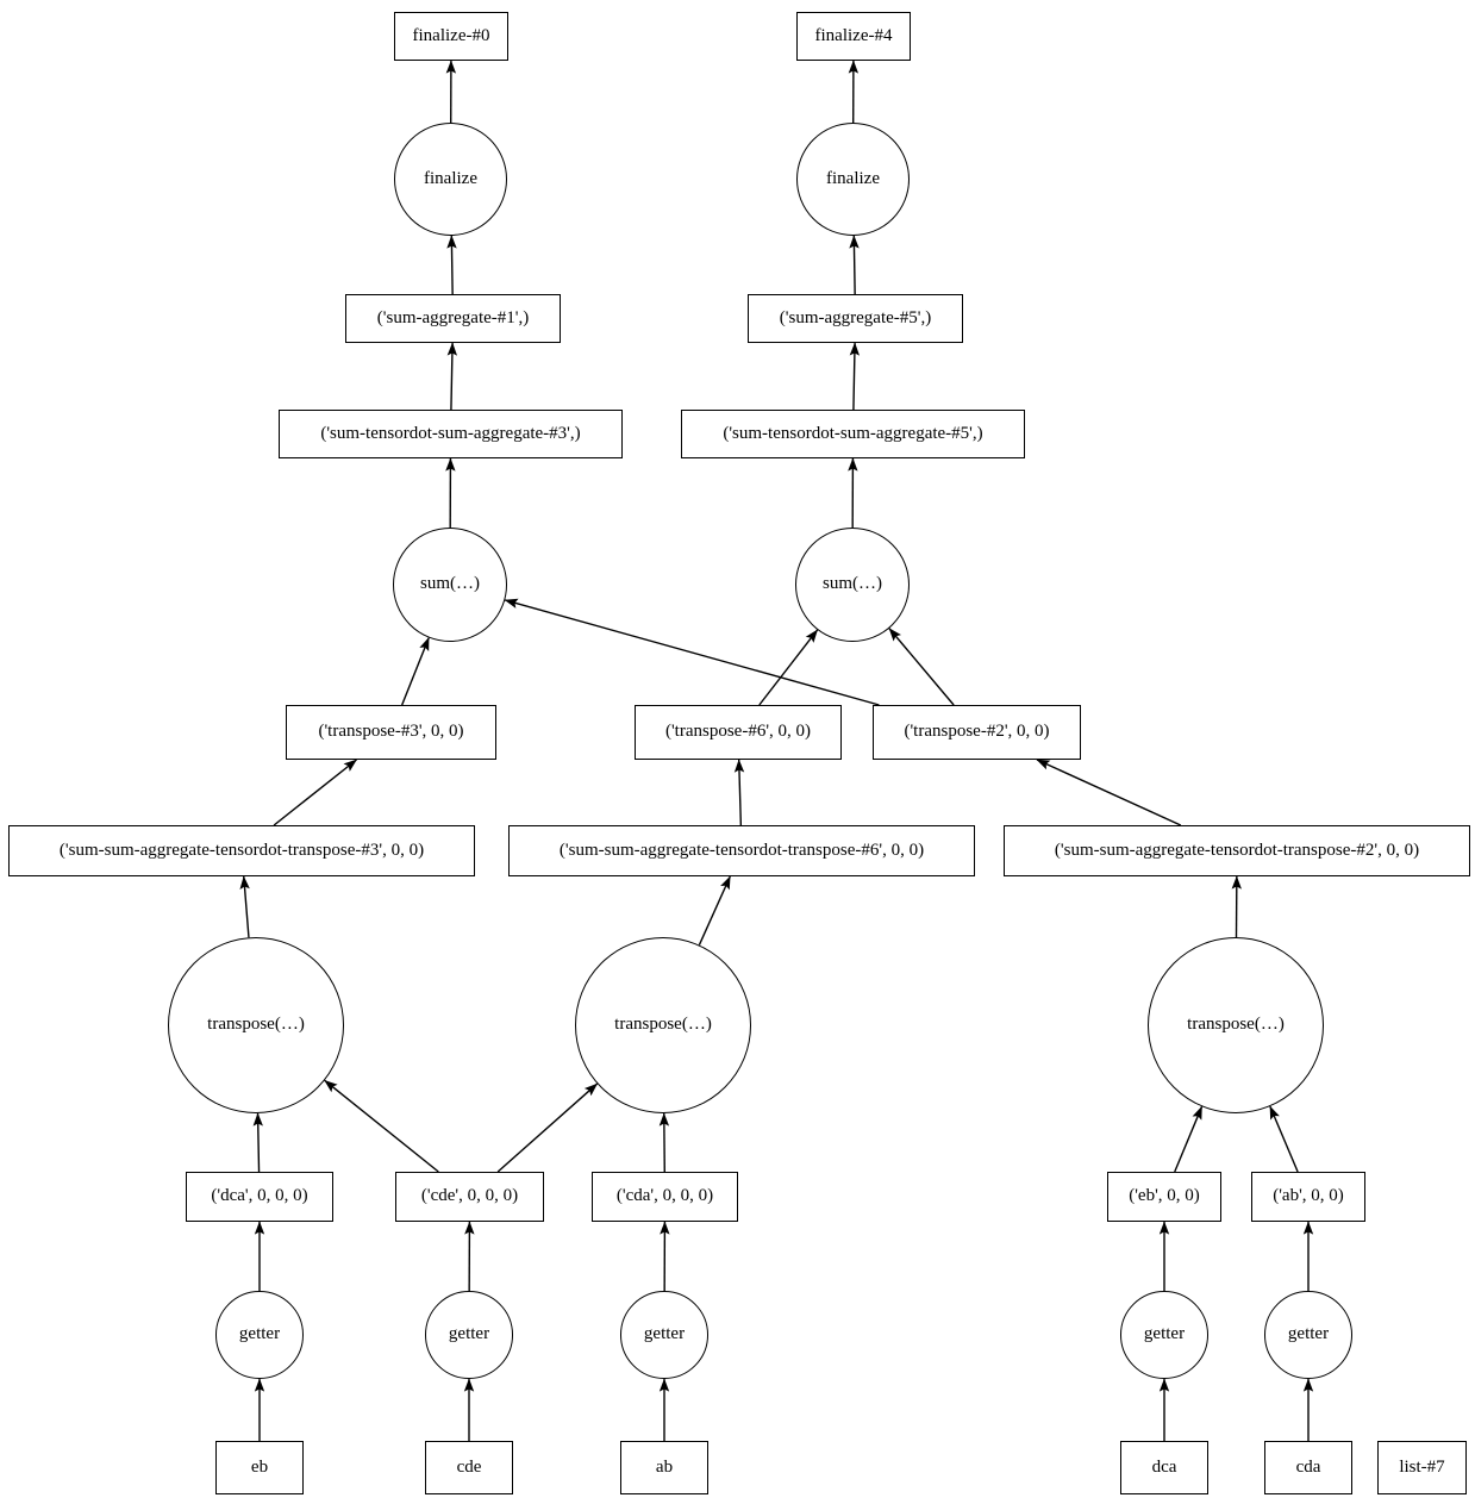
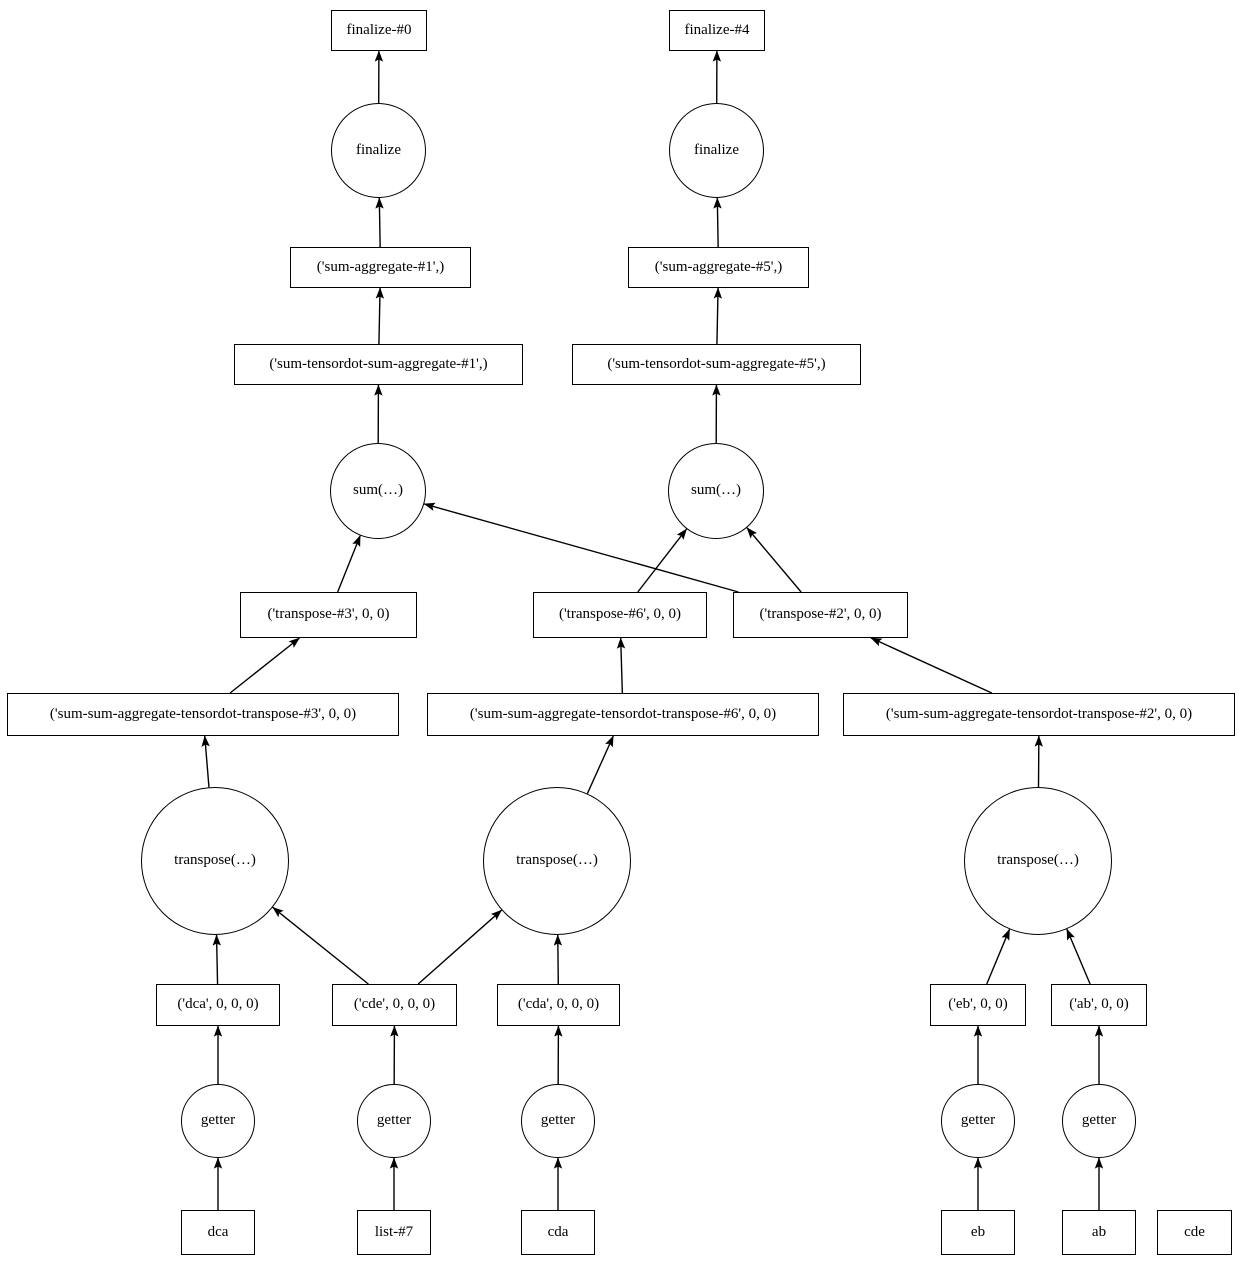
  finalize-#0
  finalize-#4
  finalize
  finalize
  ('sum-aggregate-#1',)
  ('sum-aggregate-#5',)
- ('sum-tensordot-sum-aggregate-#3',)
+ ('sum-tensordot-sum-aggregate-#1',)
  ('sum-tensordot-sum-aggregate-#5',)
  sum(…)
  sum(…)
  ('transpose-#3', 0, 0)
  ('transpose-#6', 0, 0)
  ('transpose-#2', 0, 0)
  ('sum-sum-aggregate-tensordot-transpose-#3', 0, 0)
  ('sum-sum-aggregate-tensordot-transpose-#6', 0, 0)
  ('sum-sum-aggregate-tensordot-transpose-#2', 0, 0)
  transpose(…)
  transpose(…)
  transpose(…)
  ('dca', 0, 0, 0)
  ('cde', 0, 0, 0)
  ('cda', 0, 0, 0)
  ('eb', 0, 0)
  ('ab', 0, 0)
  getter
  getter
  getter
  getter
  getter
- eb
+ dca
- cde
+ list-#7
- ab
+ cda
- dca
+ eb
- cda
+ ab
- list-#7
+ cde
